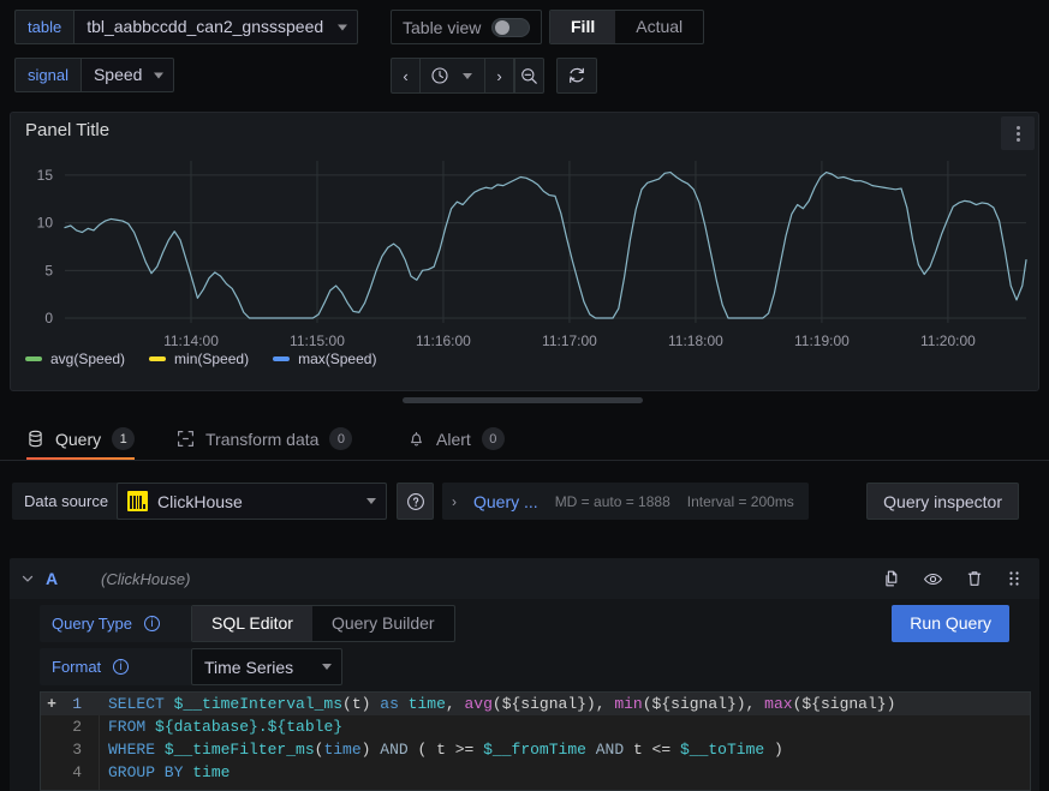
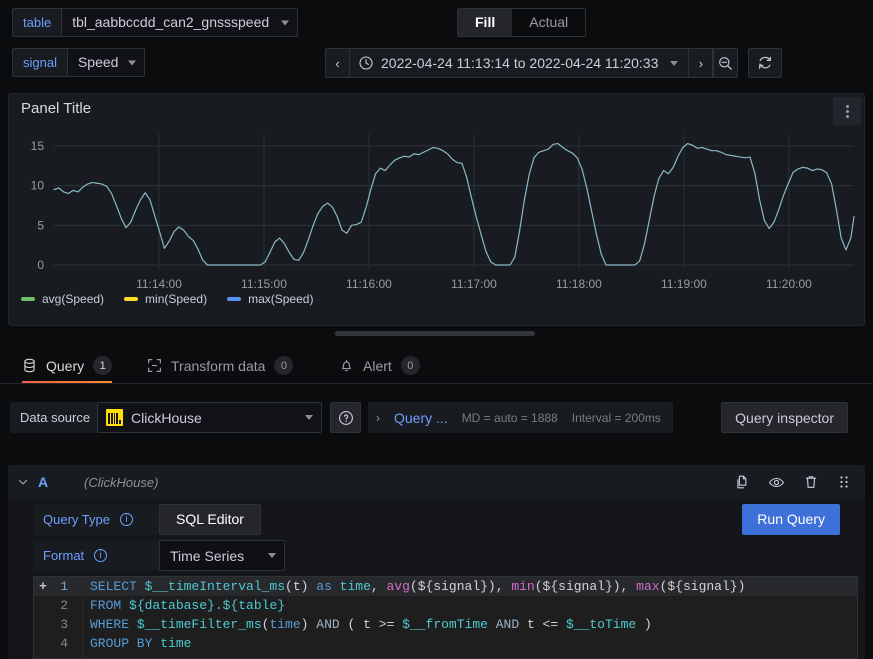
  table
  tbl_aabbccdd_can2_gnssspeed
  signal
  Speed
- Table view
  Fill
  Actual
  ‹
+ 2022-04-24 11:13:14 to 2022-04-24 11:20:33
  ›
  Panel Title
  0
  5
  10
  15
  11:14:00
  11:15:00
  11:16:00
  11:17:00
  11:18:00
  11:19:00
  11:20:00
  avg(Speed)
  min(Speed)
  max(Speed)
  Query
  1
  Transform data
  0
  Alert
  0
  Data source
  ClickHouse
  ›
  Query ...
  MD = auto = 1888
  Interval = 200ms
  Query inspector
  A
  (ClickHouse)
  Query Type
  i
  SQL Editor
- Query Builder
  Format
  i
  Time Series
  Run Query
  +
  1
  SELECT $__timeInterval_ms(t) as time, avg(${signal}), min(${signal}), max(${signal})
  2
  FROM ${database}.${table}
  3
  WHERE $__timeFilter_ms(time) AND ( t >= $__fromTime AND t <= $__toTime )
  4
  GROUP BY time
